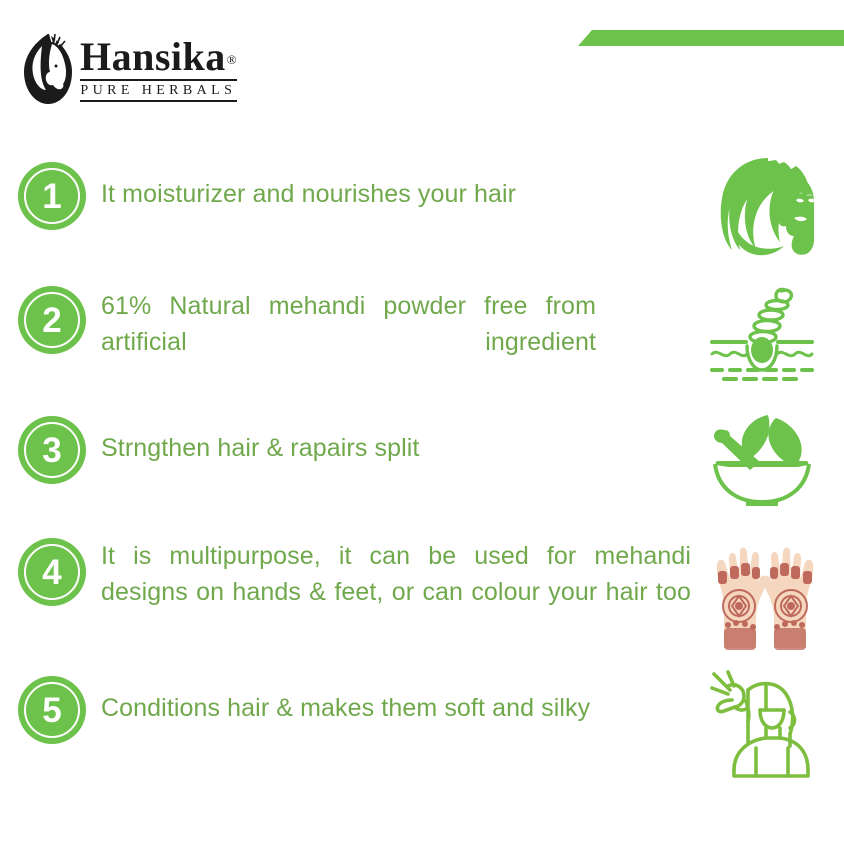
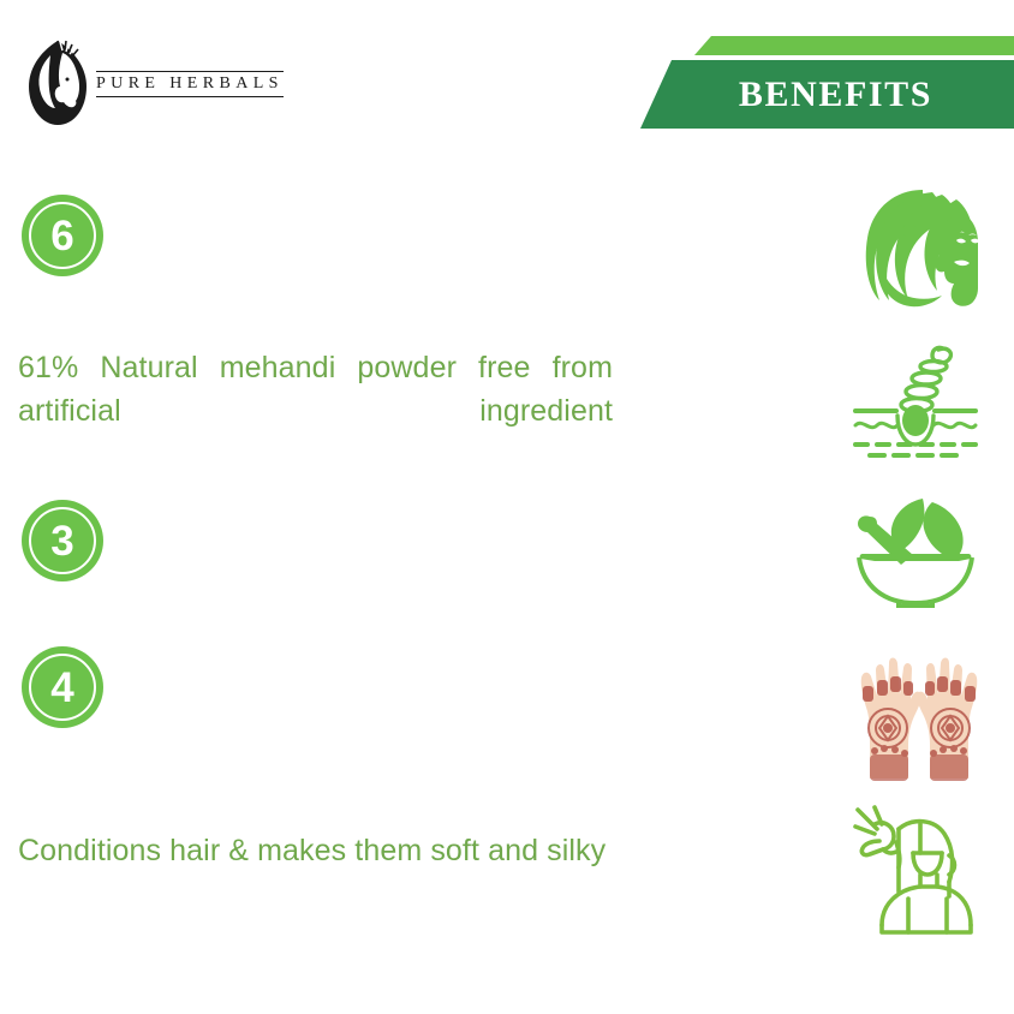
- Hansika®
  PURE HERBALS
+ BENEFITS
- 1
+ 6
- It moisturizer and nourishes your hair
- 2
  61% Natural mehandi powder free from artificial ingredient
  3
- Strngthen hair & rapairs split
  4
- It is multipurpose, it can be used for mehandi designs on hands & feet, or can colour your hair too
- 5
  Conditions hair & makes them soft and silky
